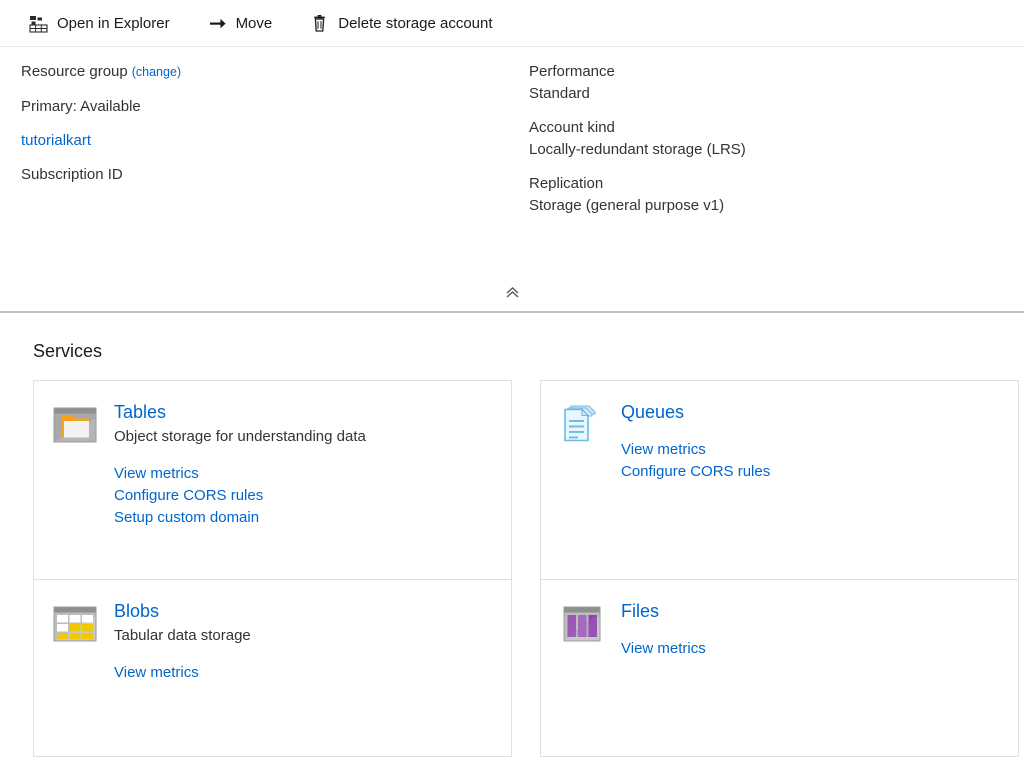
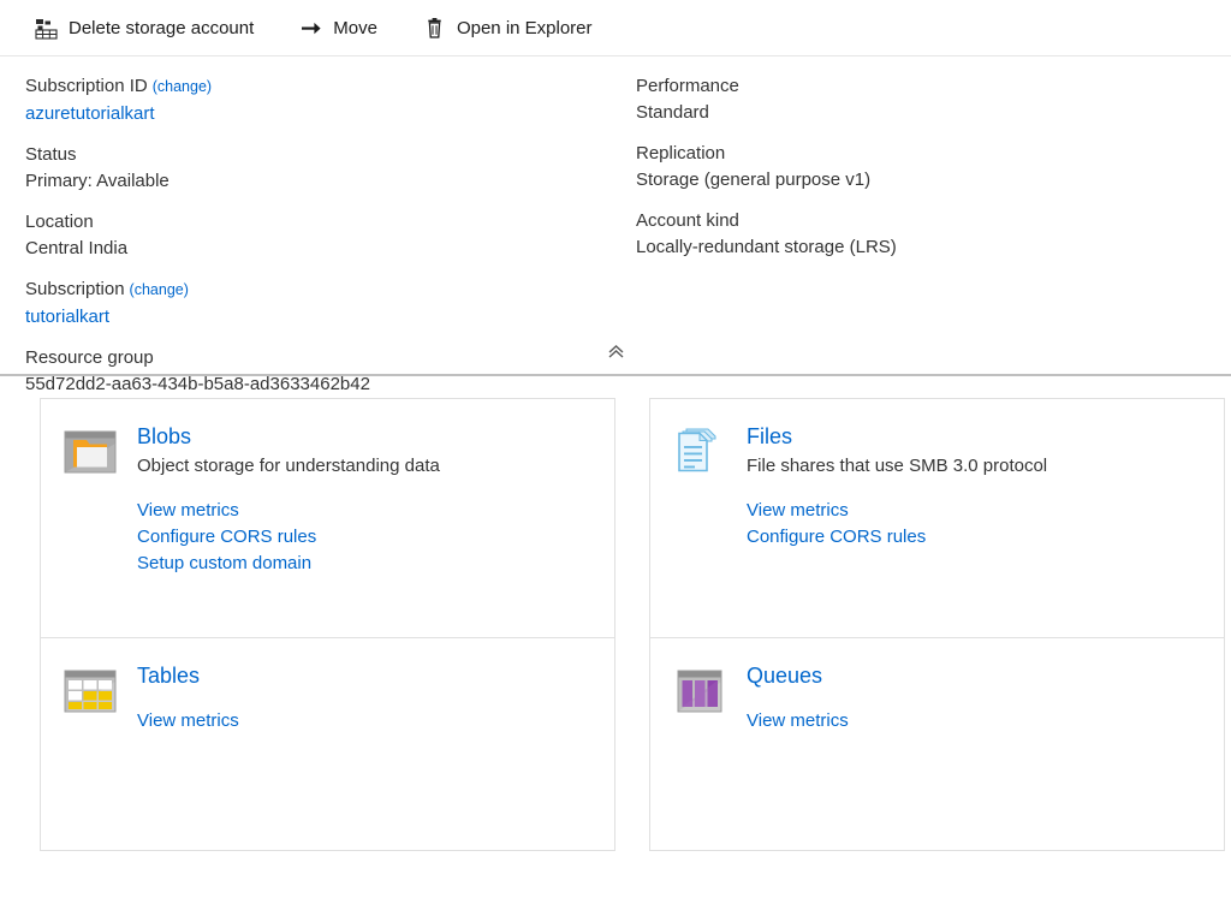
- Open in Explorer
+ Delete storage account
  Move
- Delete storage account
+ Open in Explorer
- Resource group (change)
+ Subscription ID (change)
+ azuretutorialkart
+ Status
  Primary: Available
+ Location
+ Central India
+ Subscription (change)
  tutorialkart
- Subscription ID
+ Resource group
+ 55d72dd2-aa63-434b-b5a8-ad3633462b42
  Performance
  Standard
- Account kind
+ Replication
- Locally-redundant storage (LRS)
+ Storage (general purpose v1)
- Replication
+ Account kind
- Storage (general purpose v1)
+ Locally-redundant storage (LRS)
- Services
- Tables
+ Blobs
  Object storage for understanding data
  View metrics
  Configure CORS rules
  Setup custom domain
- Blobs
+ Tables
- Tabular data storage
  View metrics
- Queues
+ Files
+ File shares that use SMB 3.0 protocol
  View metrics
  Configure CORS rules
- Files
+ Queues
  View metrics
